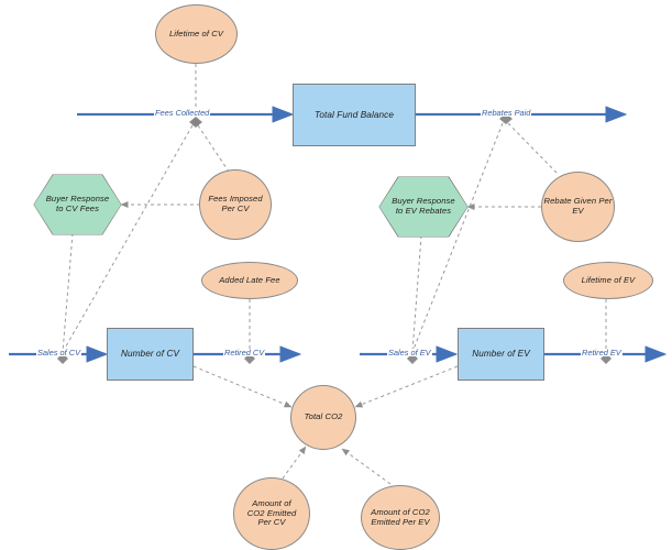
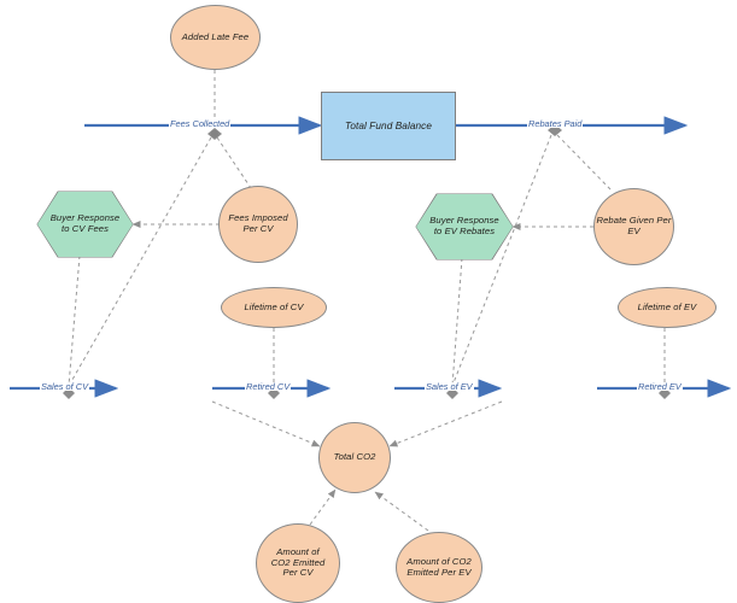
  Total Fund Balance
- Number of CV
- Number of EV
- Lifetime of CV
+ Added Late Fee
  Fees Imposed
  Per CV
  Rebate Given Per
  EV
- Added Late Fee
+ Lifetime of CV
  Lifetime of EV
  Total CO2
  Amount of
  CO2 Emitted
  Per CV
  Amount of CO2
  Emitted Per EV
  Buyer Response
  to CV Fees
  Buyer Response
  to EV Rebates
  Fees Collected
  Rebates Paid
  Sales of CV
  Retired CV
  Sales of EV
  Retired EV
